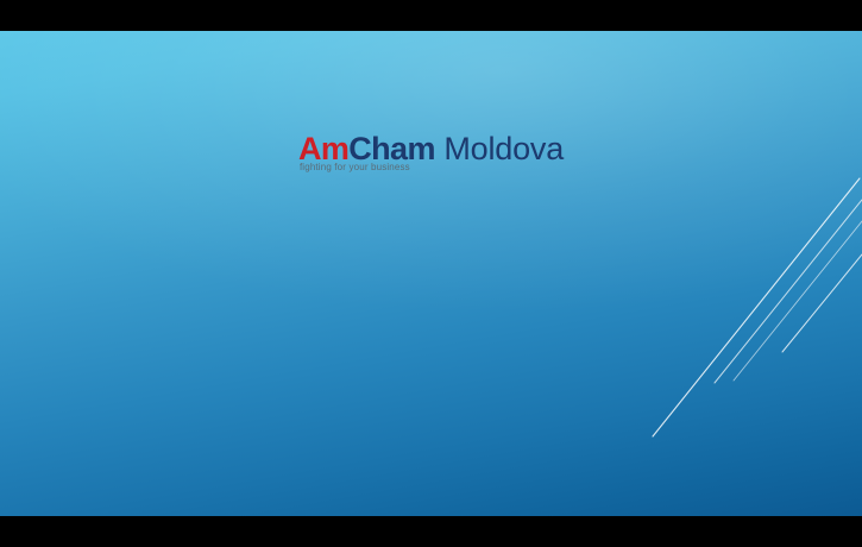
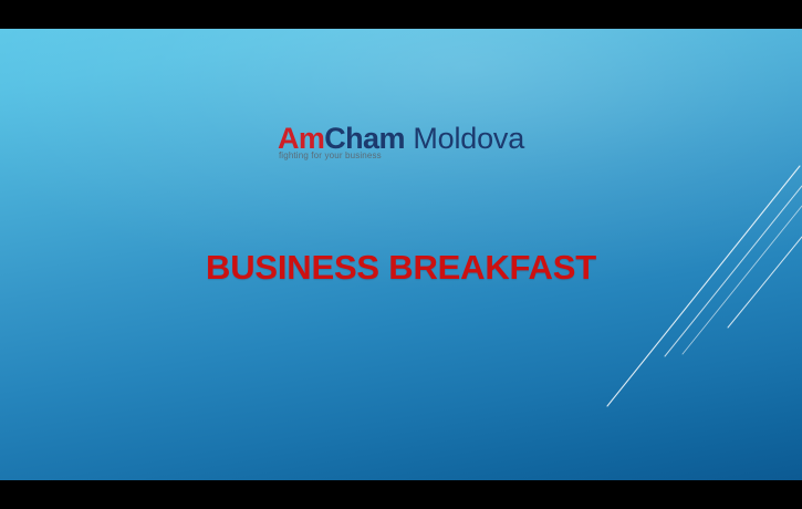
  AmCham Moldova
  fighting for your business
+ BUSINESS BREAKFAST
